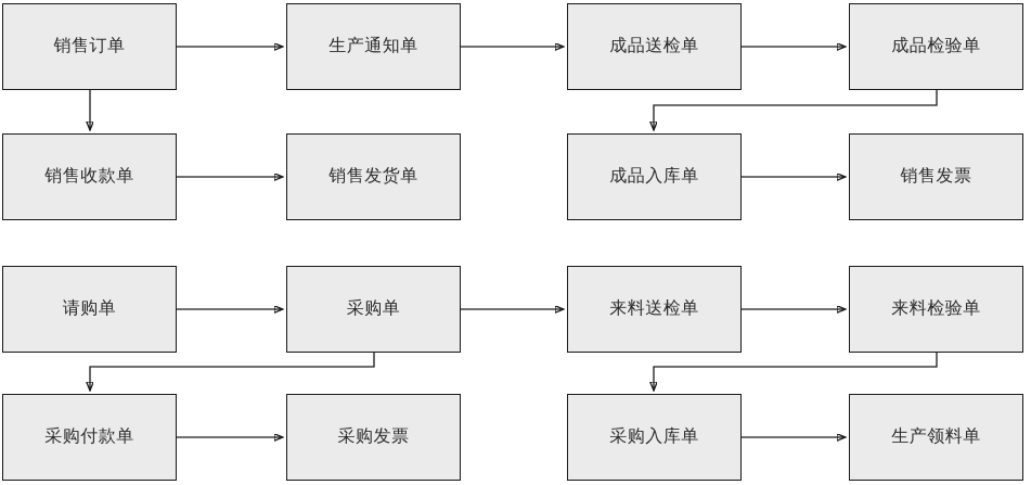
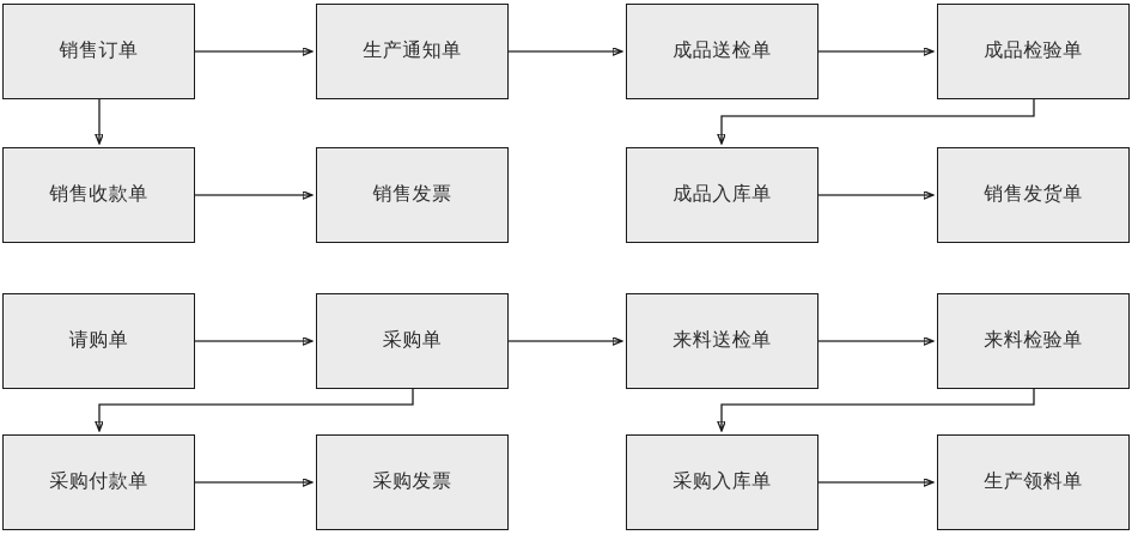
  销售订单
  生产通知单
  成品送检单
  成品检验单
  销售收款单
- 销售发货单
+ 销售发票
  成品入库单
- 销售发票
+ 销售发货单
  请购单
  采购单
  来料送检单
  来料检验单
  采购付款单
  采购发票
  采购入库单
  生产领料单
